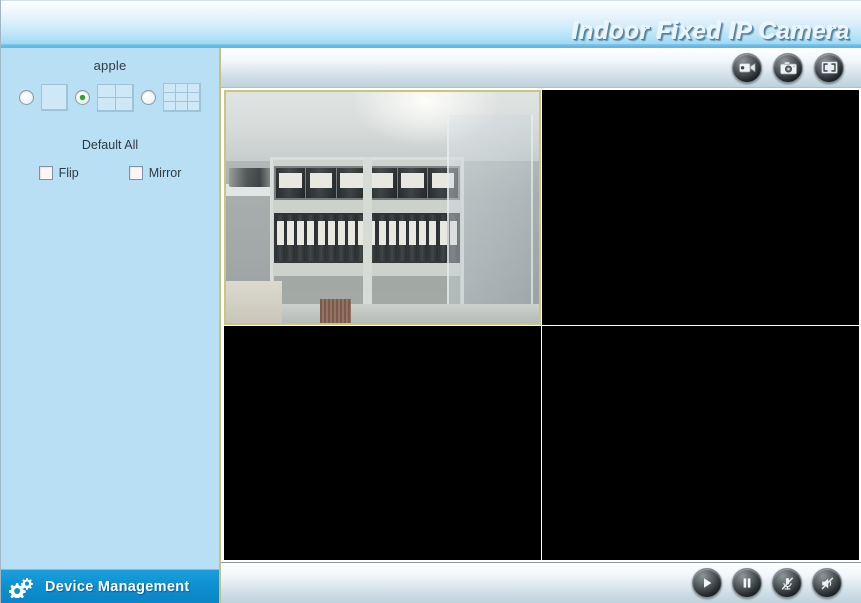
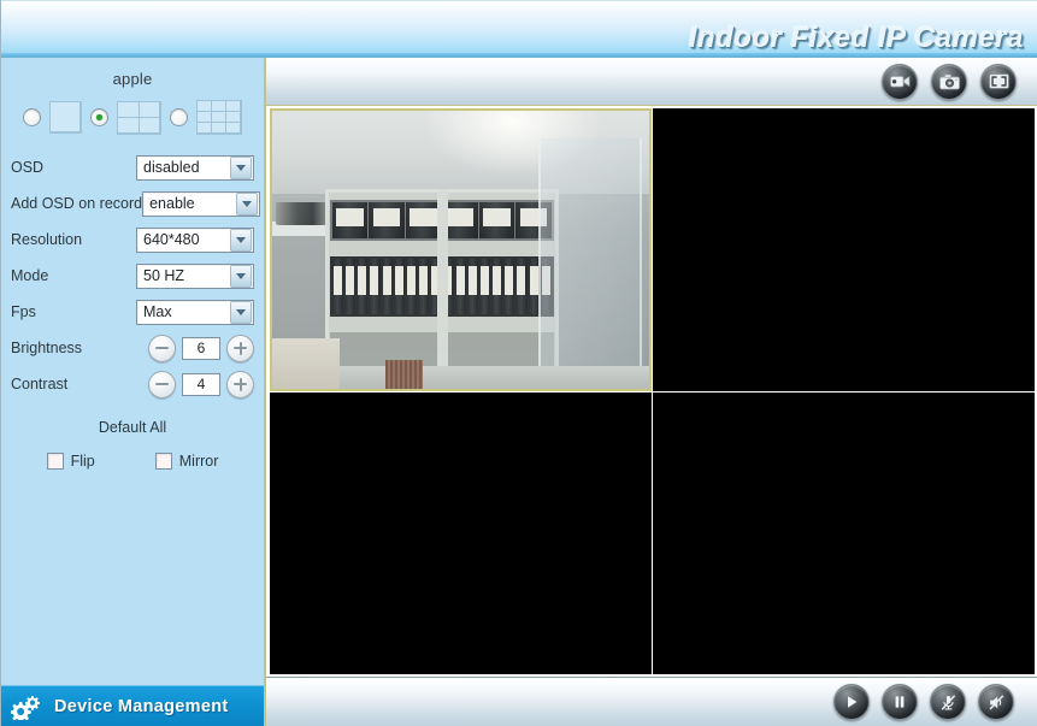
  Indoor Fixed IP Camera
  apple
+ OSD
+ disabled
+ Add OSD on record
+ enable
+ Resolution
+ 640*480
+ Mode
+ 50 HZ
+ Fps
+ Max
+ Brightness
+ 6
+ Contrast
+ 4
  Default All
  Flip
  Mirror
  Device Management
